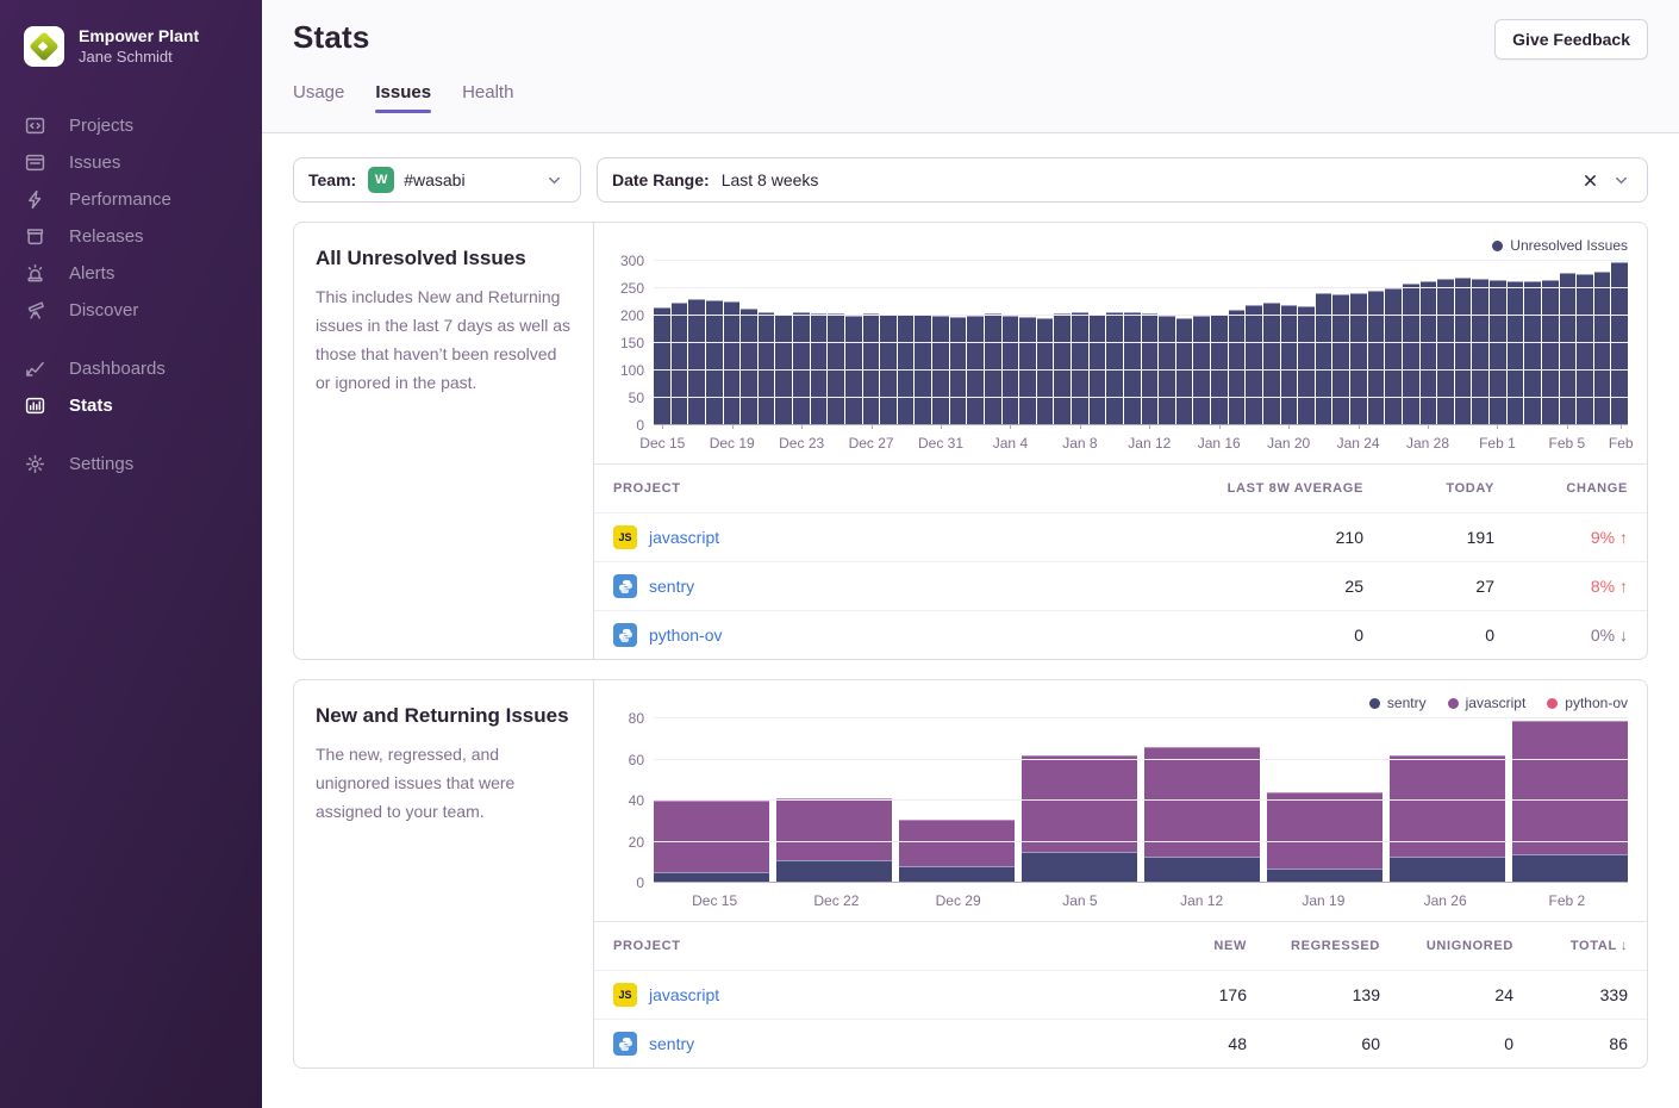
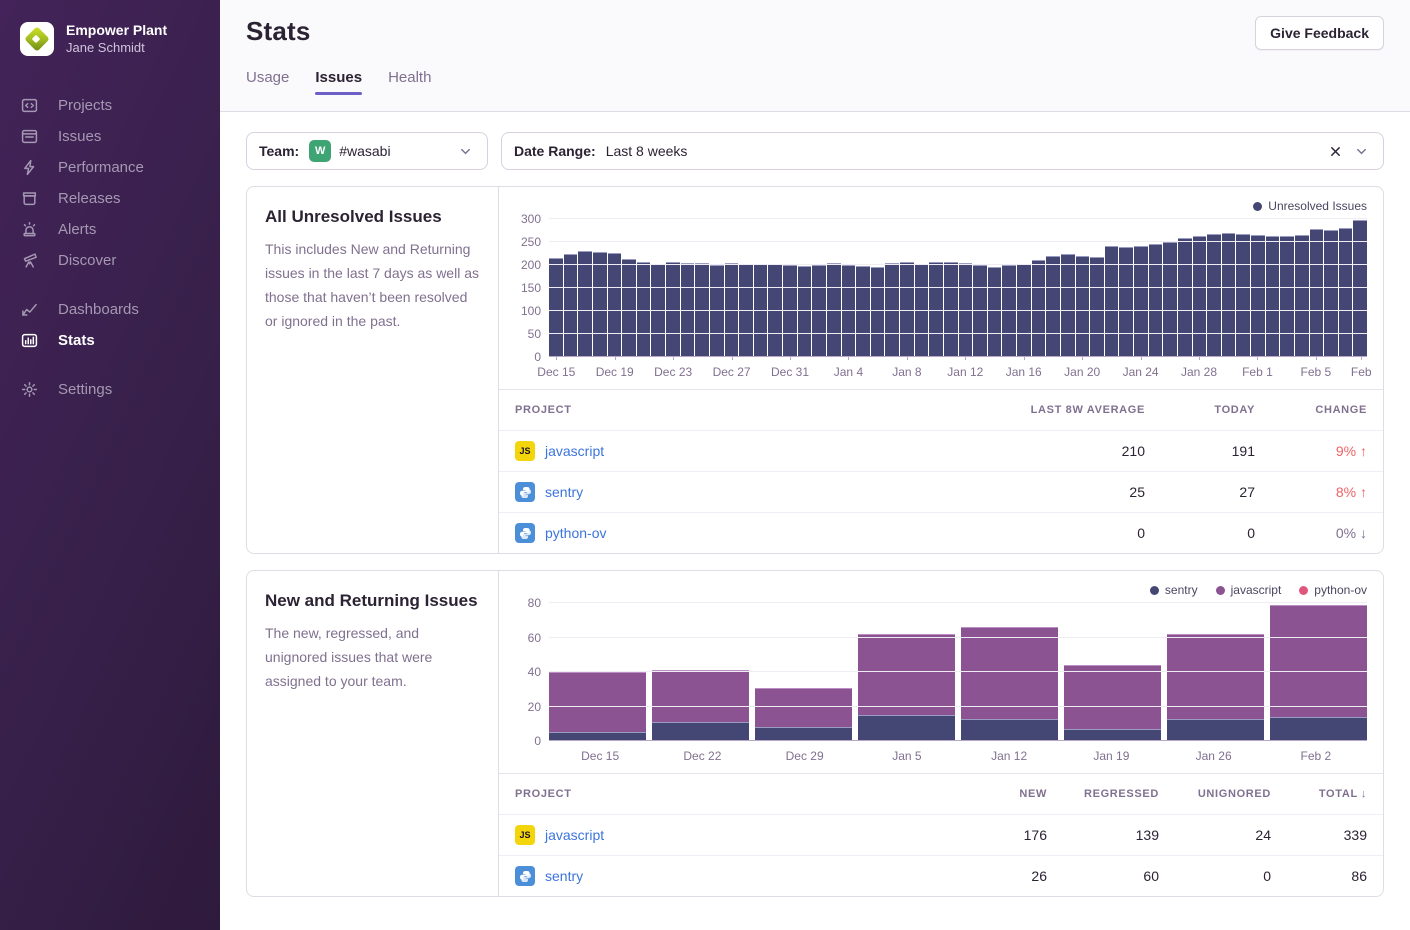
  Empower Plant
  Jane Schmidt
  Projects
  Issues
  Performance
  Releases
  Alerts
  Discover
  Dashboards
  Stats
  Settings
  Stats
  Give Feedback
  Usage
  Issues
  Health
  Team:
  W
  #wasabi
  Date Range:
  Last 8 weeks
  All Unresolved Issues
  This includes New and Returning issues in the last 7 days as well as those that haven’t been resolved or ignored in the past.
  Unresolved Issues
  0
  50
  100
  150
  200
  250
  300
  Dec 15
  Dec 19
  Dec 23
  Dec 27
  Dec 31
  Jan 4
  Jan 8
  Jan 12
  Jan 16
  Jan 20
  Jan 24
  Jan 28
  Feb 1
  Feb 5
  Feb
  PROJECT
  LAST 8W AVERAGE
  TODAY
  CHANGE
  JS
  javascript
  210
  191
  9% ↑
  sentry
  25
  27
  8% ↑
  python-ov
  0
  0
  0% ↓
  New and Returning Issues
  The new, regressed, and unignored issues that were assigned to your team.
  sentry
  javascript
  python-ov
  0
  20
  40
  60
  80
  Dec 15
  Dec 22
  Dec 29
  Jan 5
  Jan 12
  Jan 19
  Jan 26
  Feb 2
  PROJECT
  NEW
  REGRESSED
  UNIGNORED
  TOTAL ↓
  JS
  javascript
  176
  139
  24
  339
  sentry
- 48
+ 26
  60
  0
  86
